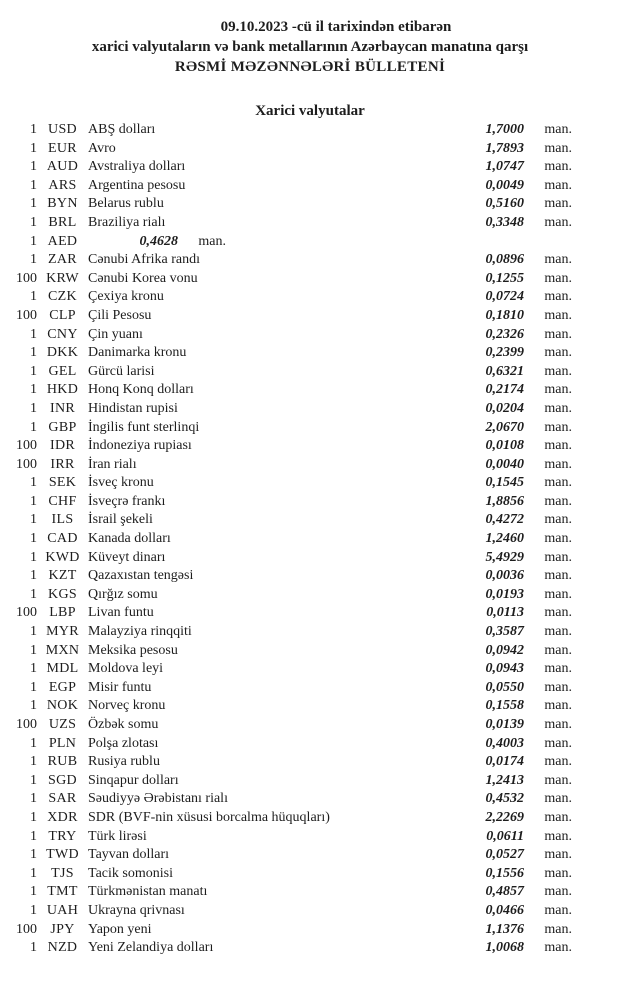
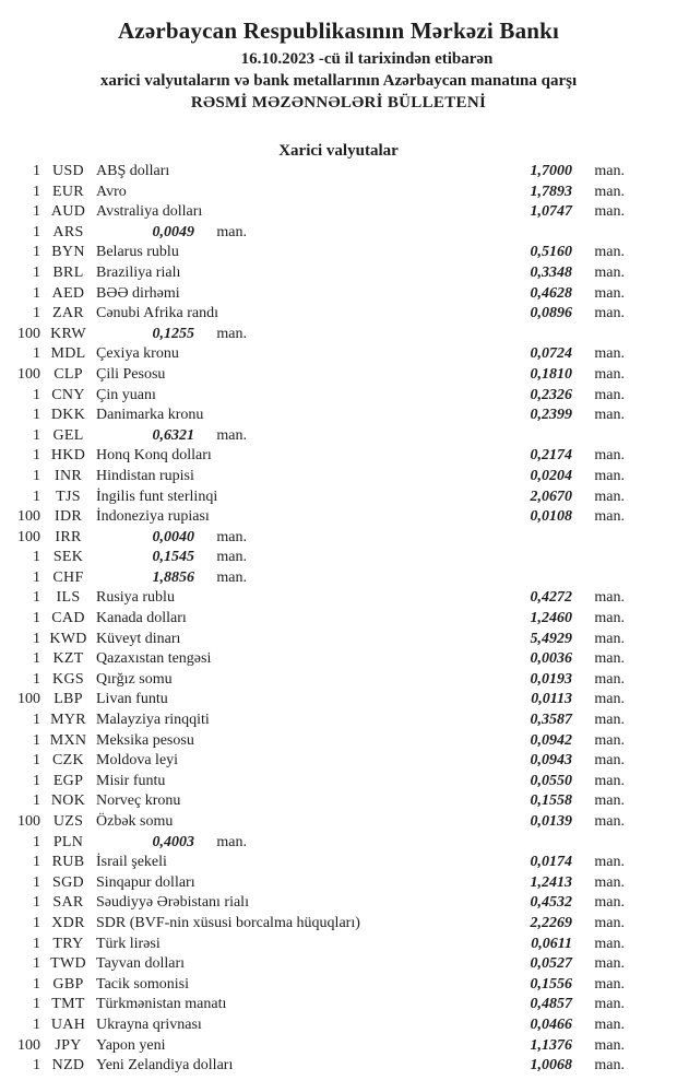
+ Azərbaycan Respublikasının Mərkəzi Bankı
- 09.10.2023 -cü il tarixindən etibarən
+ 16.10.2023 -cü il tarixindən etibarən
  xarici valyutaların və bank metallarının Azərbaycan manatına qarşı
  RƏSMİ MƏZƏNNƏLƏRİ BÜLLETENİ
  Xarici valyutalar
  1
  USD
  ABŞ dolları
  1,7000
  man.
  1
  EUR
  Avro
  1,7893
  man.
  1
  AUD
  Avstraliya dolları
  1,0747
  man.
  1
  ARS
- Argentina pesosu
  0,0049
  man.
  1
  BYN
  Belarus rublu
  0,5160
  man.
  1
  BRL
  Braziliya rialı
  0,3348
  man.
  1
  AED
+ BƏƏ dirhəmi
  0,4628
  man.
  1
  ZAR
  Cənubi Afrika randı
  0,0896
  man.
  100
  KRW
- Cənubi Korea vonu
  0,1255
  man.
  1
- CZK
+ MDL
  Çexiya kronu
  0,0724
  man.
  100
  CLP
  Çili Pesosu
  0,1810
  man.
  1
  CNY
  Çin yuanı
  0,2326
  man.
  1
  DKK
  Danimarka kronu
  0,2399
  man.
  1
  GEL
- Gürcü larisi
  0,6321
  man.
  1
  HKD
  Honq Konq dolları
  0,2174
  man.
  1
  INR
  Hindistan rupisi
  0,0204
  man.
  1
- GBP
+ TJS
  İngilis funt sterlinqi
  2,0670
  man.
  100
  IDR
  İndoneziya rupiası
  0,0108
  man.
  100
  IRR
- İran rialı
  0,0040
  man.
  1
  SEK
- İsveç kronu
  0,1545
  man.
  1
  CHF
- İsveçrə frankı
  1,8856
  man.
  1
  ILS
- İsrail şekeli
+ Rusiya rublu
  0,4272
  man.
  1
  CAD
  Kanada dolları
  1,2460
  man.
  1
  KWD
  Küveyt dinarı
  5,4929
  man.
  1
  KZT
  Qazaxıstan tengəsi
  0,0036
  man.
  1
  KGS
  Qırğız somu
  0,0193
  man.
  100
  LBP
  Livan funtu
  0,0113
  man.
  1
  MYR
  Malayziya rinqqiti
  0,3587
  man.
  1
  MXN
  Meksika pesosu
  0,0942
  man.
  1
- MDL
+ CZK
  Moldova leyi
  0,0943
  man.
  1
  EGP
  Misir funtu
  0,0550
  man.
  1
  NOK
  Norveç kronu
  0,1558
  man.
  100
  UZS
  Özbək somu
  0,0139
  man.
  1
  PLN
- Polşa zlotası
  0,4003
  man.
  1
  RUB
- Rusiya rublu
+ İsrail şekeli
  0,0174
  man.
  1
  SGD
  Sinqapur dolları
  1,2413
  man.
  1
  SAR
  Səudiyyə Ərəbistanı rialı
  0,4532
  man.
  1
  XDR
  SDR (BVF-nin xüsusi borcalma hüquqları)
  2,2269
  man.
  1
  TRY
  Türk lirəsi
  0,0611
  man.
  1
  TWD
  Tayvan dolları
  0,0527
  man.
  1
- TJS
+ GBP
  Tacik somonisi
  0,1556
  man.
  1
  TMT
  Türkmənistan manatı
  0,4857
  man.
  1
  UAH
  Ukrayna qrivnası
  0,0466
  man.
  100
  JPY
  Yapon yeni
  1,1376
  man.
  1
  NZD
  Yeni Zelandiya dolları
  1,0068
  man.
